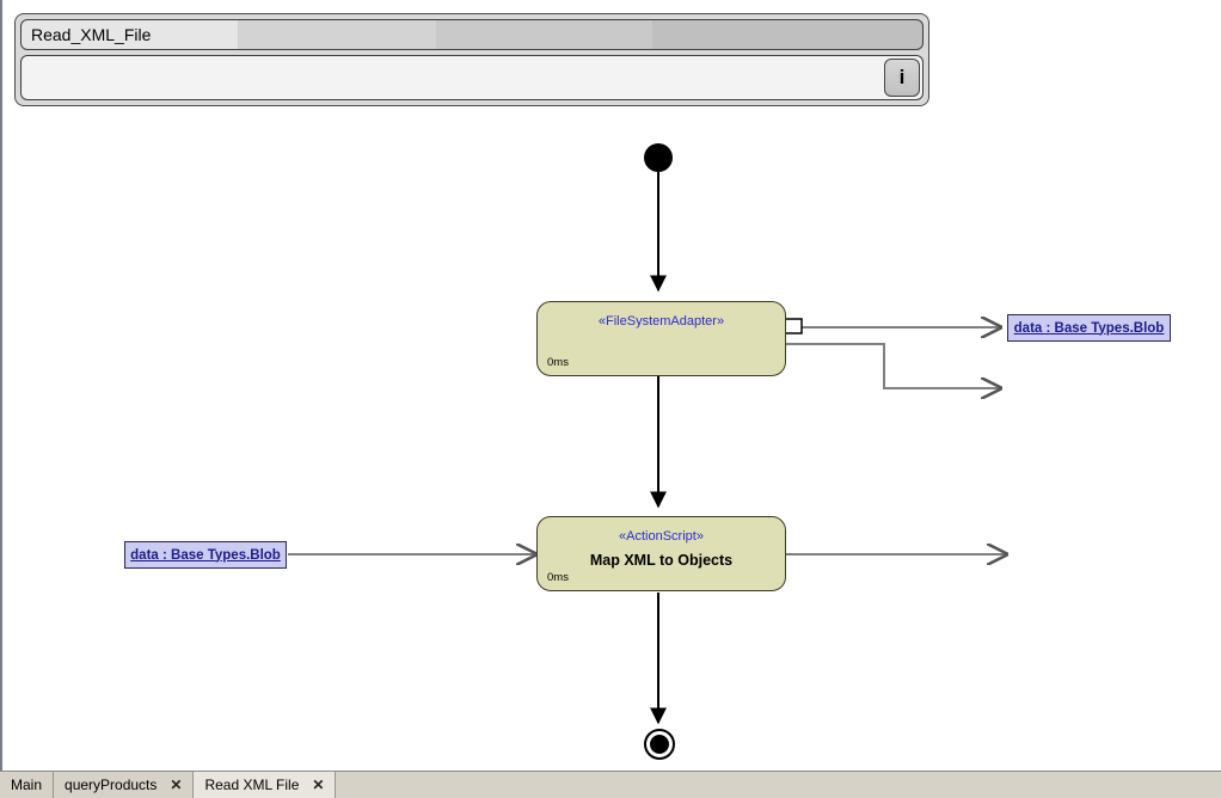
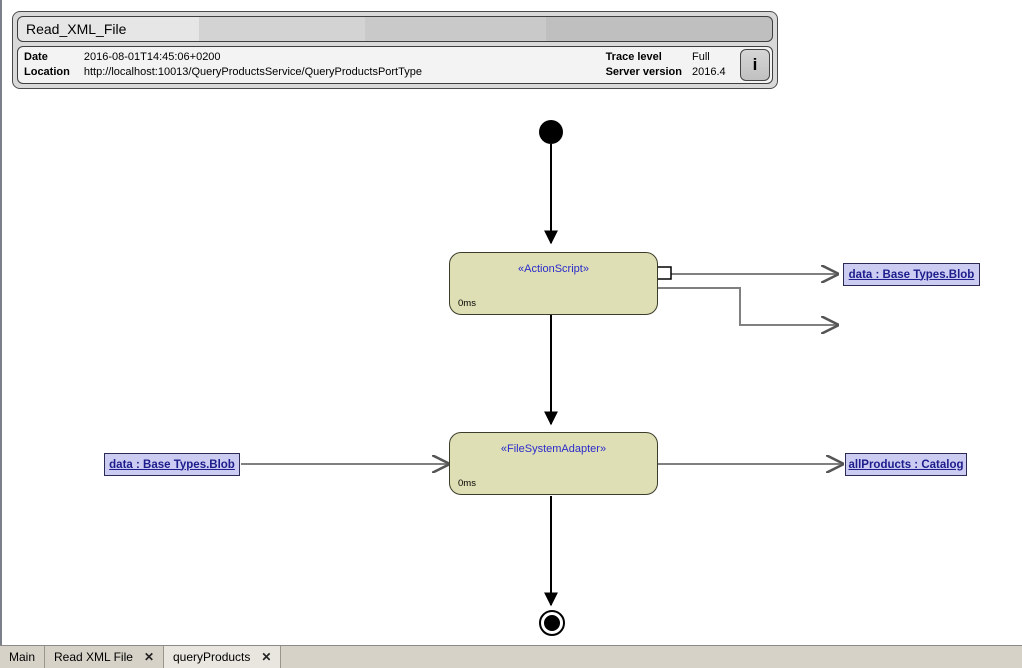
  Read_XML_File
+ Date
+ 2016-08-01T14:45:06+0200
+ Location
+ http://localhost:10013/QueryProductsService/QueryProductsPortType
+ Trace level
+ Full
+ Server version
+ 2016.4
  i
- «FileSystemAdapter»
+ «ActionScript»
  0ms
- «ActionScript»
+ «FileSystemAdapter»
- Map XML to Objects
  0ms
  data : Base Types.Blob
  data : Base Types.Blob
+ allProducts : Catalog
  Main
- queryProducts
+ Read XML File
  ✕
- Read XML File
+ queryProducts
  ✕
